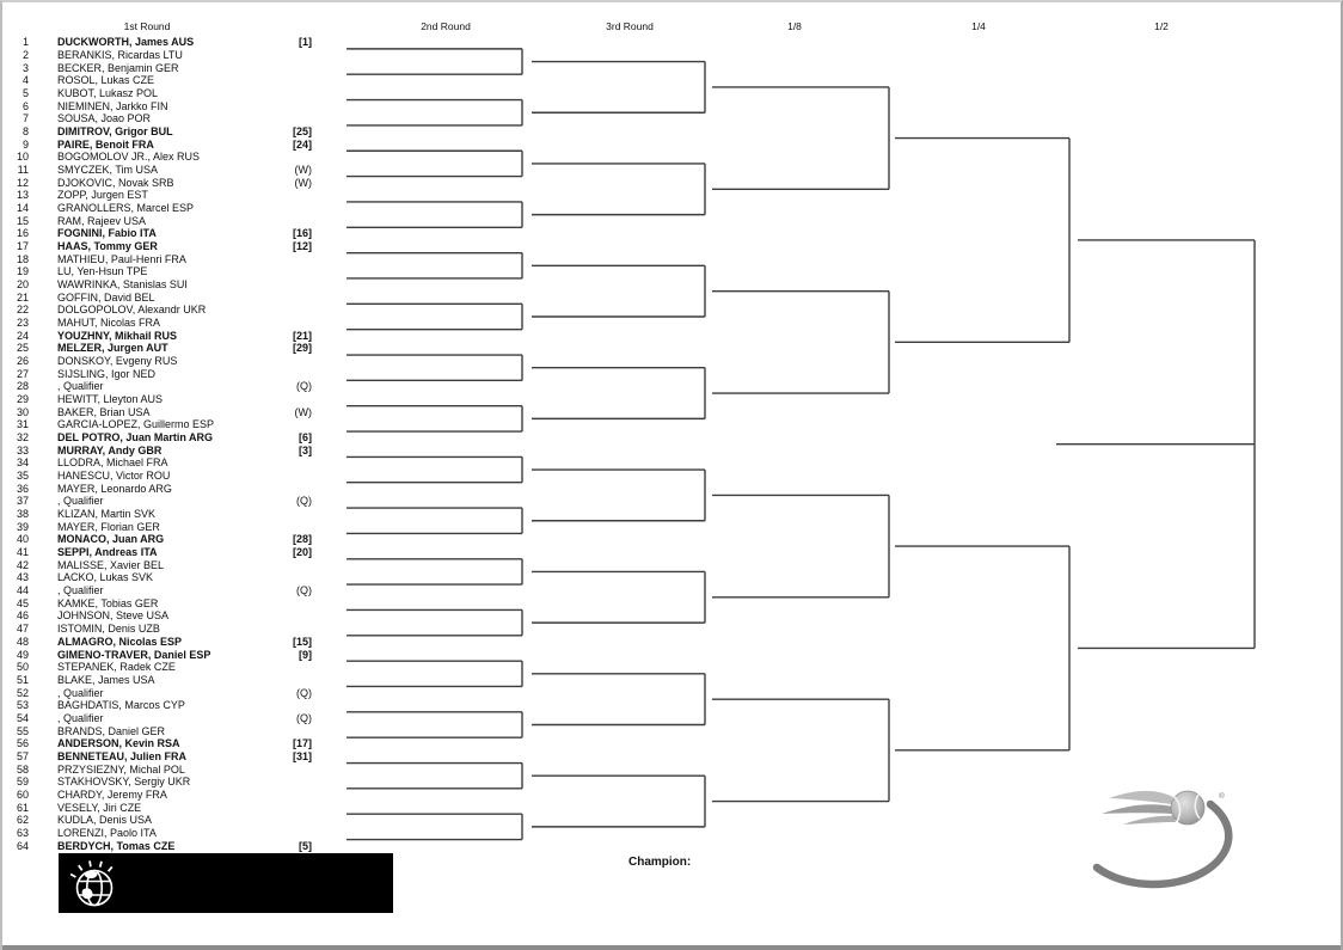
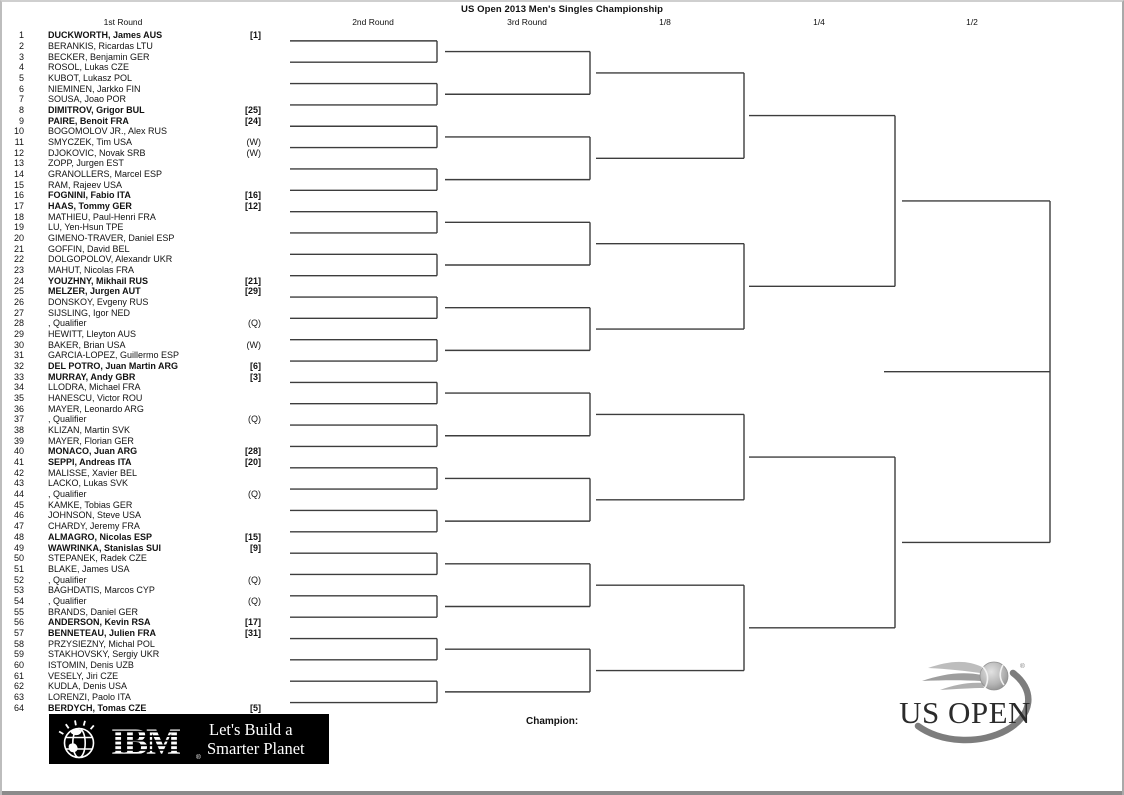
+ US Open 2013 Men's Singles Championship
  1st Round
  2nd Round
  3rd Round
  1/8
  1/4
  1/2
  1
  DUCKWORTH, James AUS
  [1]
  2
  BERANKIS, Ricardas LTU
  3
  BECKER, Benjamin GER
  4
  ROSOL, Lukas CZE
  5
  KUBOT, Lukasz POL
  6
  NIEMINEN, Jarkko FIN
  7
  SOUSA, Joao POR
  8
  DIMITROV, Grigor BUL
  [25]
  9
  PAIRE, Benoit FRA
  [24]
  10
  BOGOMOLOV JR., Alex RUS
  11
  SMYCZEK, Tim USA
  (W)
  12
  DJOKOVIC, Novak SRB
  (W)
  13
  ZOPP, Jurgen EST
  14
  GRANOLLERS, Marcel ESP
  15
  RAM, Rajeev USA
  16
  FOGNINI, Fabio ITA
  [16]
  17
  HAAS, Tommy GER
  [12]
  18
  MATHIEU, Paul-Henri FRA
  19
  LU, Yen-Hsun TPE
  20
- WAWRINKA, Stanislas SUI
+ GIMENO-TRAVER, Daniel ESP
  21
  GOFFIN, David BEL
  22
  DOLGOPOLOV, Alexandr UKR
  23
  MAHUT, Nicolas FRA
  24
  YOUZHNY, Mikhail RUS
  [21]
  25
  MELZER, Jurgen AUT
  [29]
  26
  DONSKOY, Evgeny RUS
  27
  SIJSLING, Igor NED
  28
  , Qualifier
  (Q)
  29
  HEWITT, Lleyton AUS
  30
  BAKER, Brian USA
  (W)
  31
  GARCIA-LOPEZ, Guillermo ESP
  32
  DEL POTRO, Juan Martin ARG
  [6]
  33
  MURRAY, Andy GBR
  [3]
  34
  LLODRA, Michael FRA
  35
  HANESCU, Victor ROU
  36
  MAYER, Leonardo ARG
  37
  , Qualifier
  (Q)
  38
  KLIZAN, Martin SVK
  39
  MAYER, Florian GER
  40
  MONACO, Juan ARG
  [28]
  41
  SEPPI, Andreas ITA
  [20]
  42
  MALISSE, Xavier BEL
  43
  LACKO, Lukas SVK
  44
  , Qualifier
  (Q)
  45
  KAMKE, Tobias GER
  46
  JOHNSON, Steve USA
  47
- ISTOMIN, Denis UZB
+ CHARDY, Jeremy FRA
  48
  ALMAGRO, Nicolas ESP
  [15]
  49
- GIMENO-TRAVER, Daniel ESP
+ WAWRINKA, Stanislas SUI
  [9]
  50
  STEPANEK, Radek CZE
  51
  BLAKE, James USA
  52
  , Qualifier
  (Q)
  53
  BAGHDATIS, Marcos CYP
  54
  , Qualifier
  (Q)
  55
  BRANDS, Daniel GER
  56
  ANDERSON, Kevin RSA
  [17]
  57
  BENNETEAU, Julien FRA
  [31]
  58
  PRZYSIEZNY, Michal POL
  59
  STAKHOVSKY, Sergiy UKR
  60
- CHARDY, Jeremy FRA
+ ISTOMIN, Denis UZB
  61
  VESELY, Jiri CZE
  62
  KUDLA, Denis USA
  63
  LORENZI, Paolo ITA
  64
  BERDYCH, Tomas CZE
  [5]
  Champion:
+ IBM
+ Let's Build a
+ Smarter Planet
+ US OPEN
